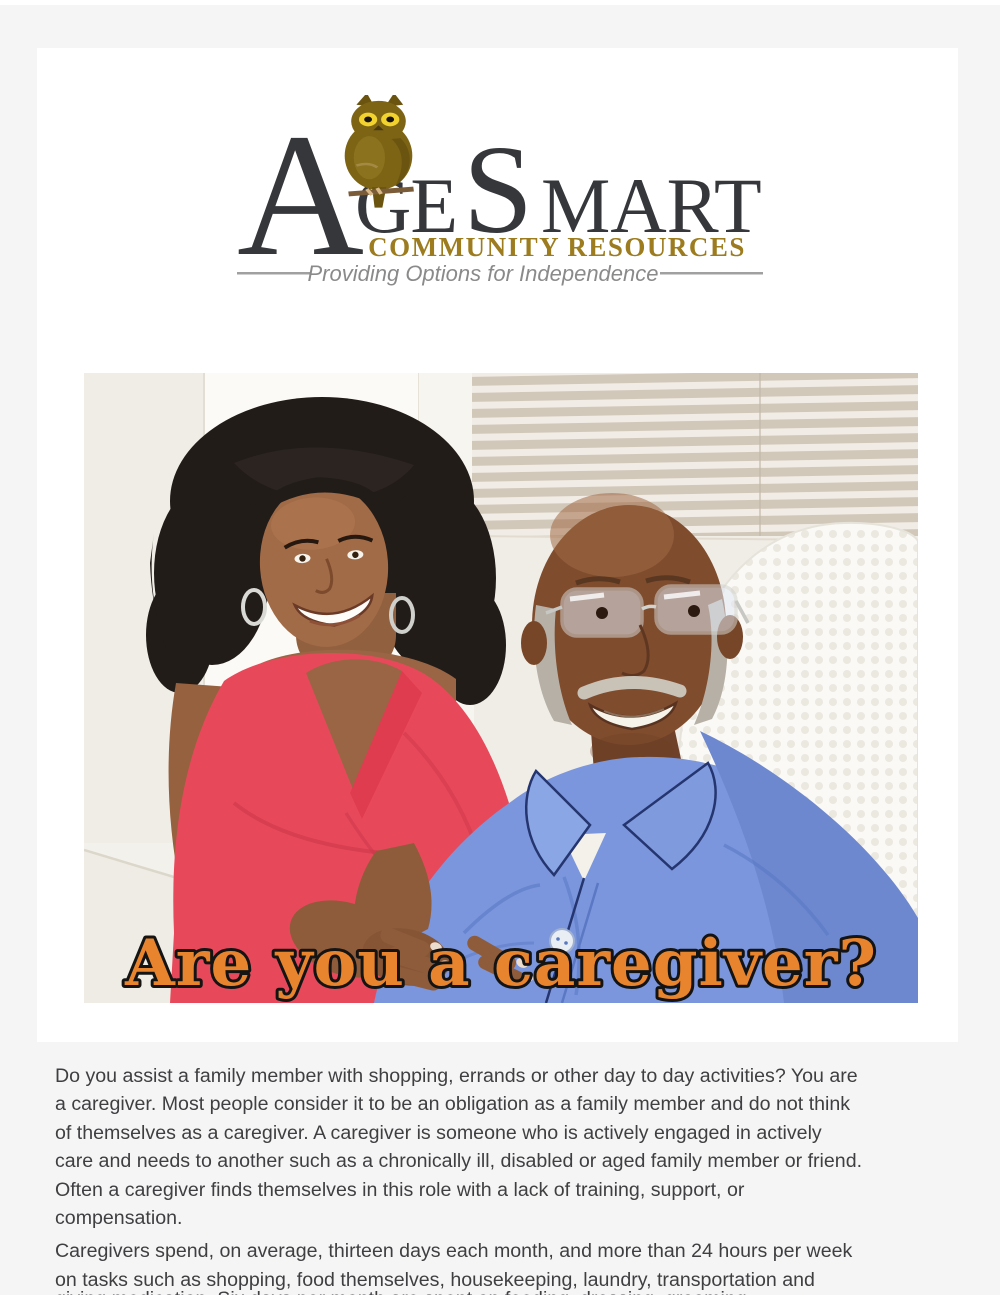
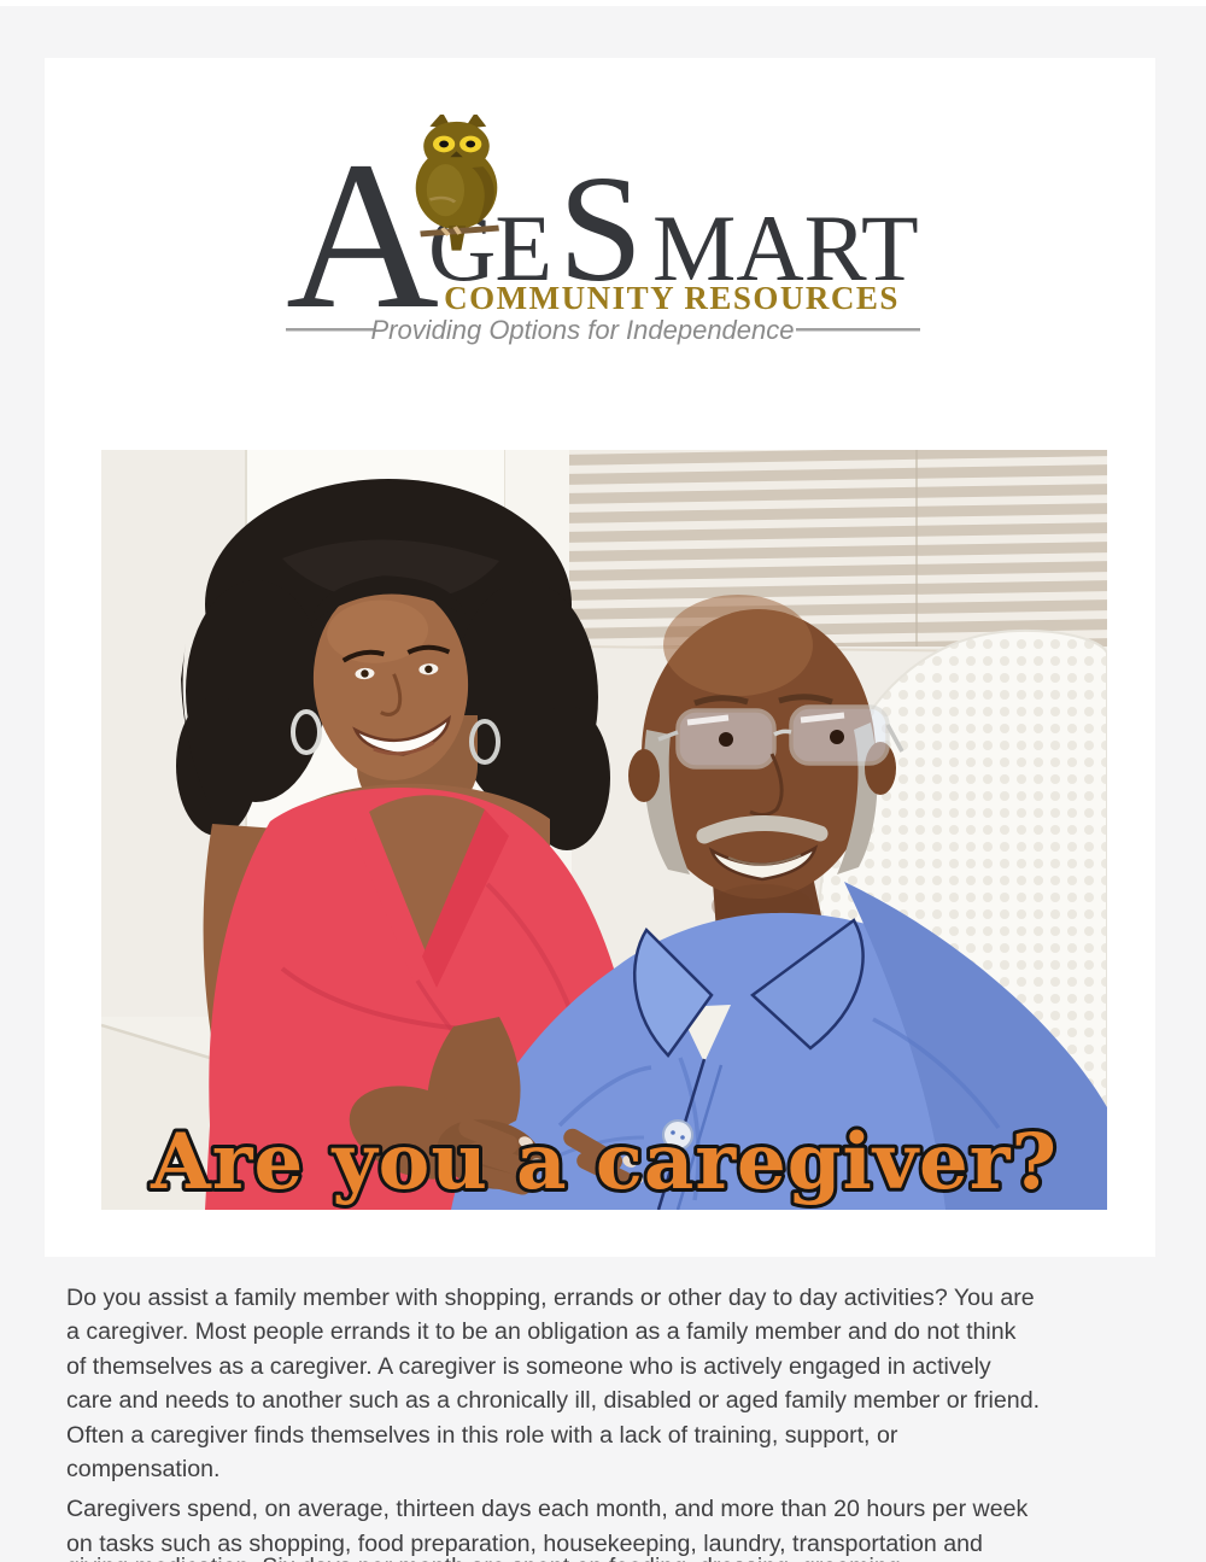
  A
  S
  MART
  COMMUNITY RESOURCES
  Providing Options for Independence
  Are you a caregiver?
  Do you assist a family member with shopping, errands or other day to day activities? You are
- a caregiver. Most people consider it to be an obligation as a family member and do not think
+ a caregiver. Most people errands it to be an obligation as a family member and do not think
  of themselves as a caregiver. A caregiver is someone who is actively engaged in actively
  care and needs to another such as a chronically ill, disabled or aged family member or friend.
  Often a caregiver finds themselves in this role with a lack of training, support, or
  compensation.
- Caregivers spend, on average, thirteen days each month, and more than 24 hours per week
+ Caregivers spend, on average, thirteen days each month, and more than 20 hours per week
- on tasks such as shopping, food themselves, housekeeping, laundry, transportation and
+ on tasks such as shopping, food preparation, housekeeping, laundry, transportation and
